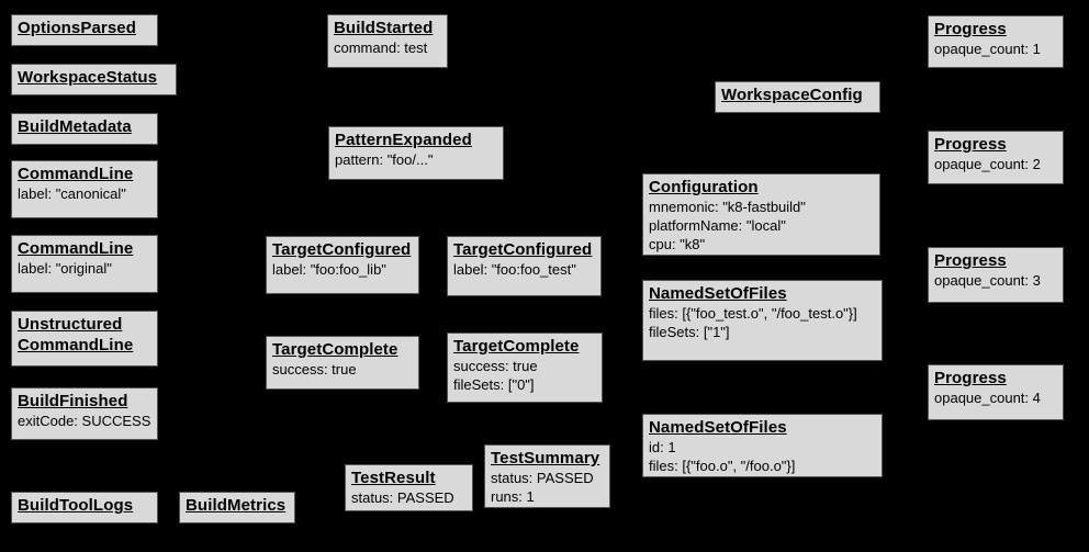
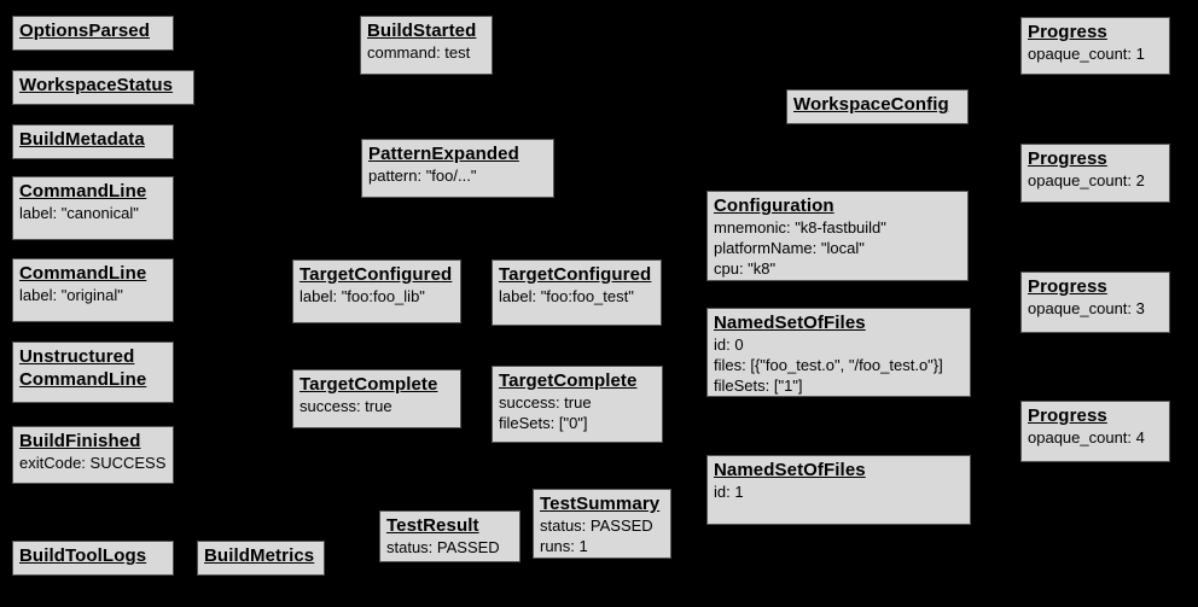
  OptionsParsed
  WorkspaceStatus
  BuildMetadata
  CommandLine
  label: "canonical"
  CommandLine
  label: "original"
  Unstructured
  CommandLine
  BuildFinished
  exitCode: SUCCESS
  BuildToolLogs
  BuildMetrics
  BuildStarted
  command: test
  PatternExpanded
  pattern: "foo/..."
  TargetConfigured
  label: "foo:foo_lib"
  TargetConfigured
  label: "foo:foo_test"
  TargetComplete
  success: true
  TargetComplete
  success: true
  fileSets: ["0"]
  TestResult
  status: PASSED
  TestSummary
  status: PASSED
  runs: 1
  WorkspaceConfig
  Configuration
  mnemonic: "k8-fastbuild"
  platformName: "local"
  cpu: "k8"
  NamedSetOfFiles
+ id: 0
  files: [{"foo_test.o", "/foo_test.o"}]
  fileSets: ["1"]
  NamedSetOfFiles
  id: 1
- files: [{"foo.o", "/foo.o"}]
  Progress
  opaque_count: 1
  Progress
  opaque_count: 2
  Progress
  opaque_count: 3
  Progress
  opaque_count: 4
